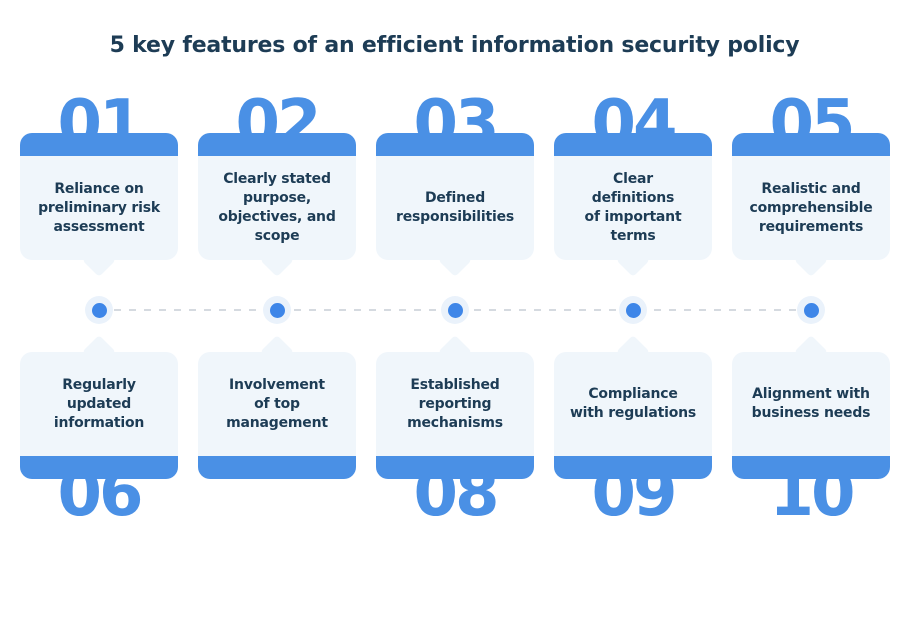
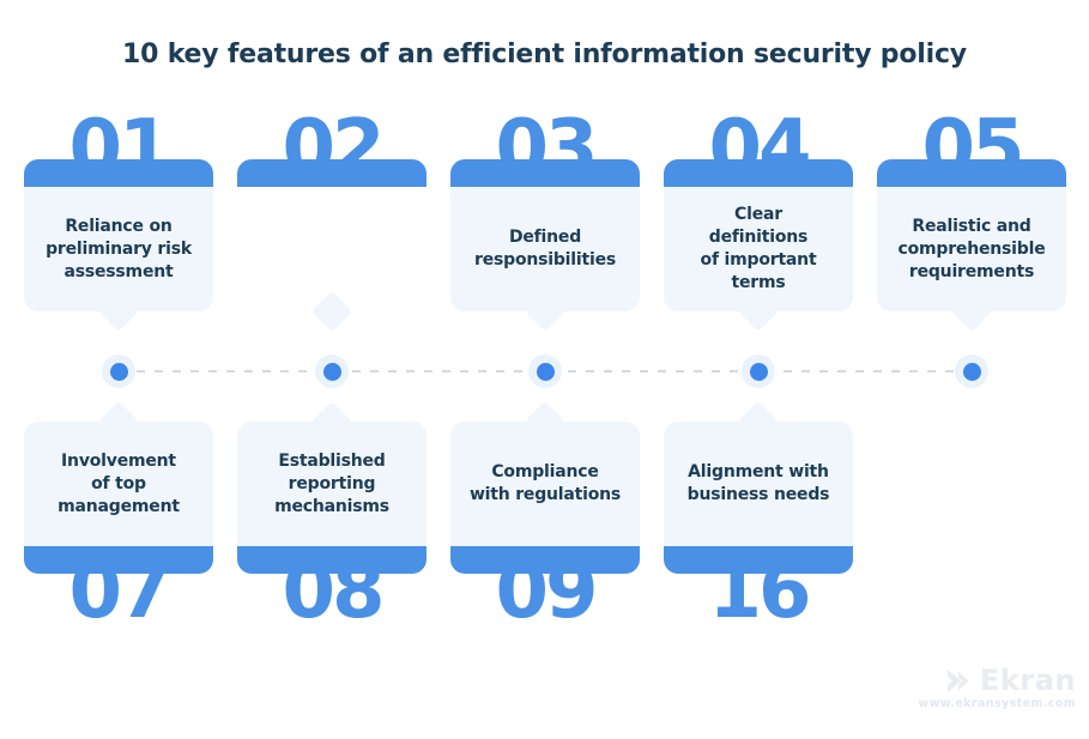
- 5 key features of an efficient information security policy
+ 10 key features of an efficient information security policy
  01
  Reliance on
  preliminary risk
  assessment
  02
- Clearly stated
- purpose,
- objectives, and
- scope
  03
  Defined
  responsibilities
  04
  Clear
  definitions
  of important
  terms
  05
  Realistic and
  comprehensible
  requirements
- Regularly
- updated
- information
- 06
  Involvement
  of top
  management
+ 07
  Established
  reporting
  mechanisms
  08
  Compliance
  with regulations
  09
  Alignment with
  business needs
- 10
+ 16
+ www.ekransystem.com
